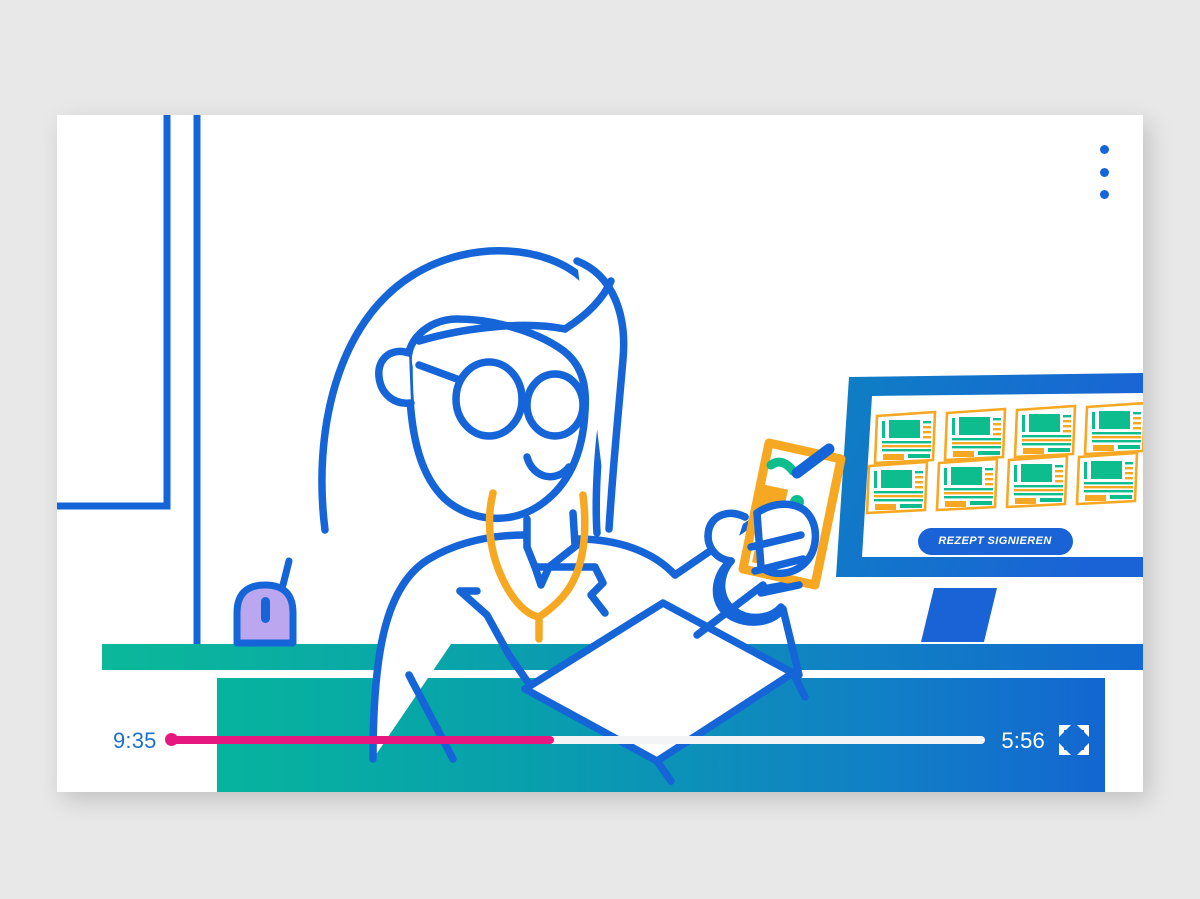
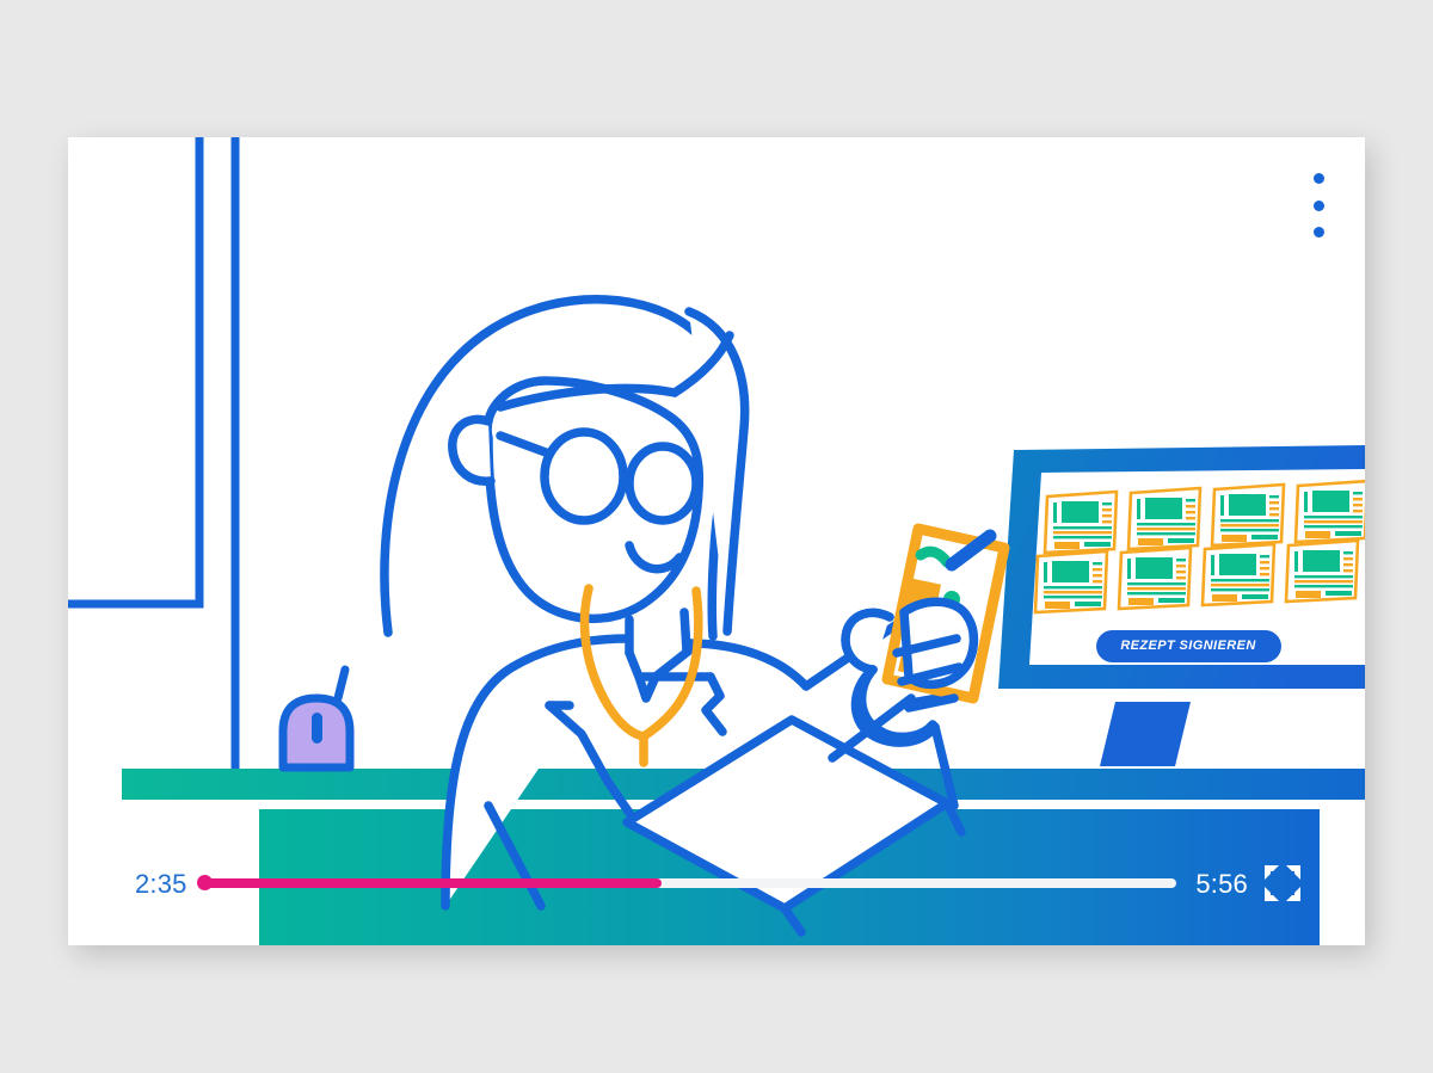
- 9:35
+ 2:35
  5:56
  REZEPT SIGNIEREN
